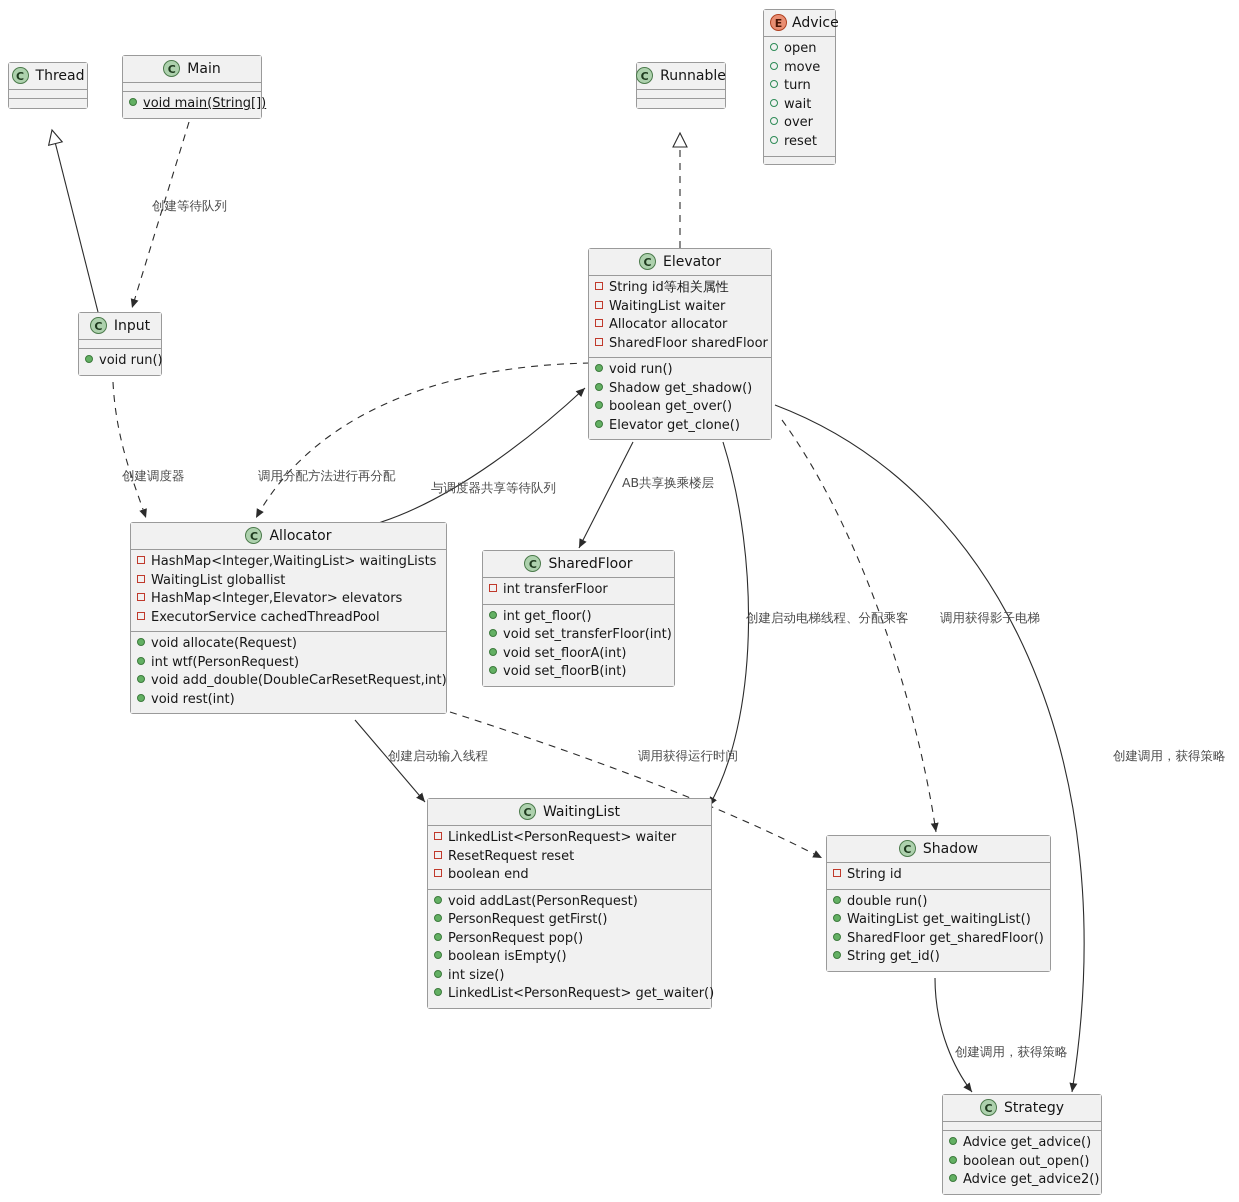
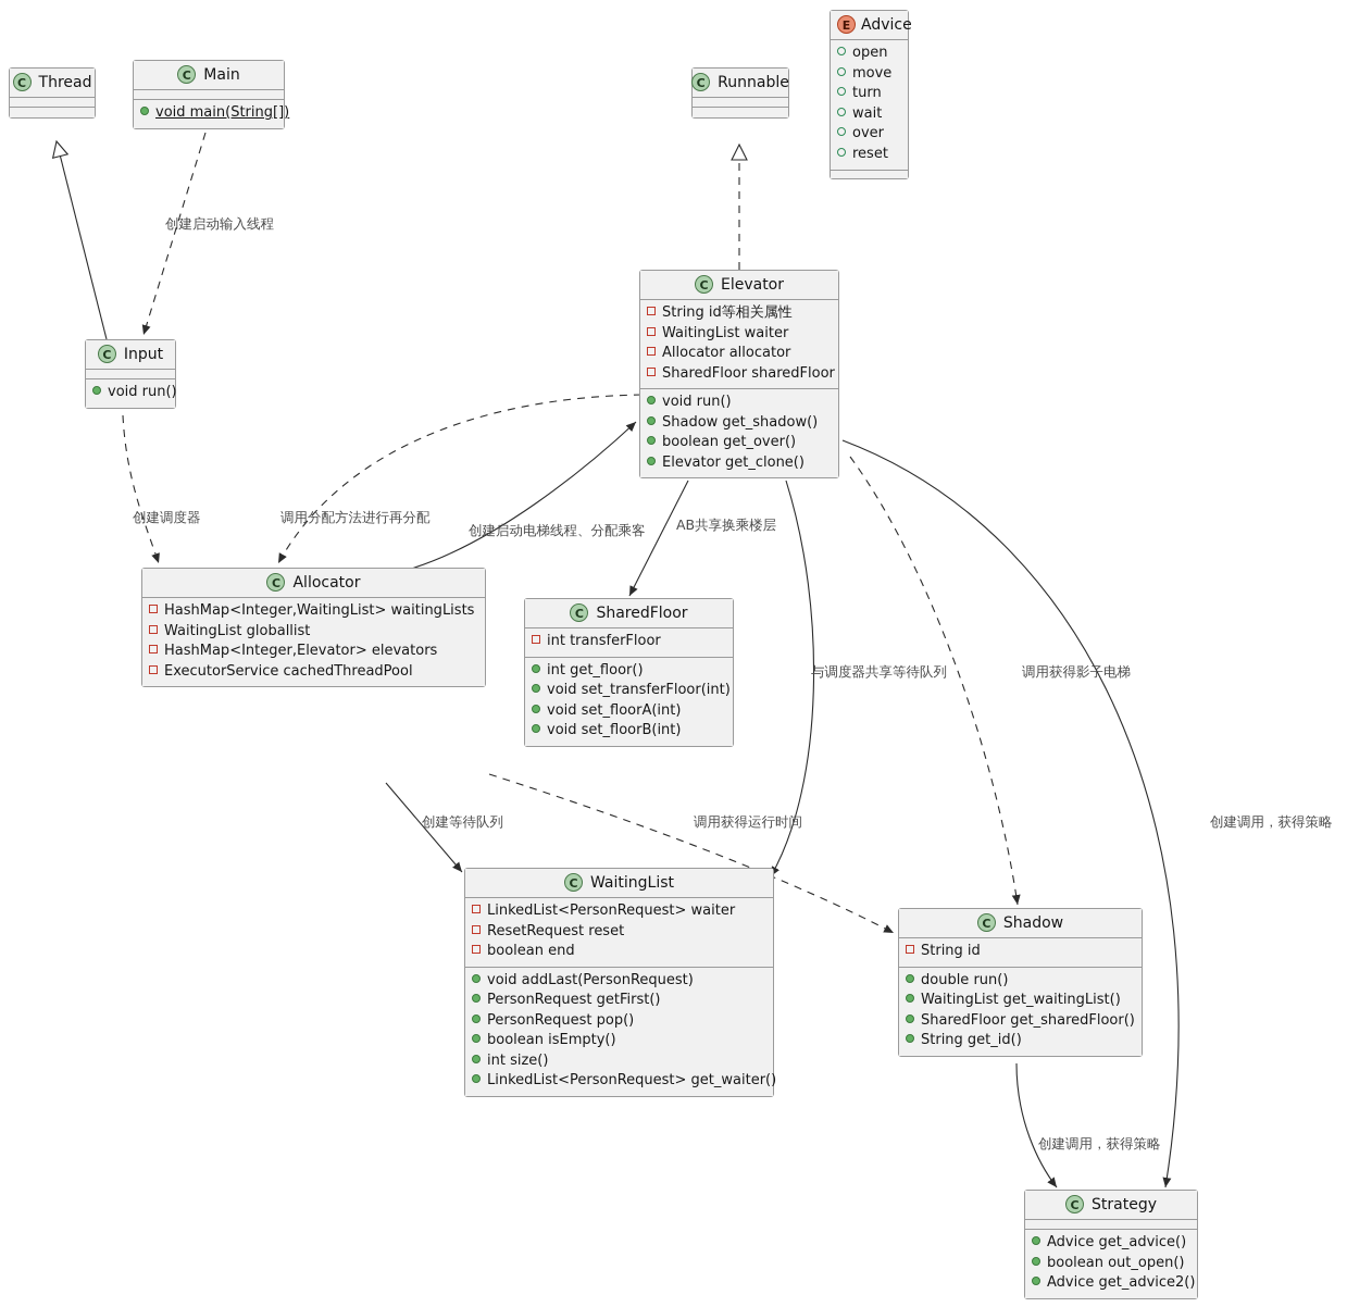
- 创建等待队列
+ 创建启动输入线程
  创建调度器
  调用分配方法进行再分配
- 与调度器共享等待队列
+ 创建启动电梯线程、分配乘客
  AB共享换乘楼层
- 创建启动电梯线程、分配乘客
+ 与调度器共享等待队列
  调用获得影子电梯
- 创建启动输入线程
+ 创建等待队列
  调用获得运行时间
  创建调用，获得策略
  创建调用，获得策略
  C
  Thread
  C
  Main
  void main(String[])
  C
  Runnable
  E
  Advice
  open
  move
  turn
  wait
  over
  reset
  C
  Input
  void run()
  C
  Elevator
  String id等相关属性
  WaitingList waiter
  Allocator allocator
  SharedFloor sharedFloor
  void run()
  Shadow get_shadow()
  boolean get_over()
  Elevator get_clone()
  C
  Allocator
  HashMap<Integer,WaitingList> waitingLists
  WaitingList globallist
  HashMap<Integer,Elevator> elevators
  ExecutorService cachedThreadPool
- void allocate(Request)
- int wtf(PersonRequest)
- void add_double(DoubleCarResetRequest,int)
- void rest(int)
  C
  SharedFloor
  int transferFloor
  int get_floor()
  void set_transferFloor(int)
  void set_floorA(int)
  void set_floorB(int)
  C
  WaitingList
  LinkedList<PersonRequest> waiter
  ResetRequest reset
  boolean end
  void addLast(PersonRequest)
  PersonRequest getFirst()
  PersonRequest pop()
  boolean isEmpty()
  int size()
  LinkedList<PersonRequest> get_waiter()
  C
  Shadow
  String id
  double run()
  WaitingList get_waitingList()
  SharedFloor get_sharedFloor()
  String get_id()
  C
  Strategy
  Advice get_advice()
  boolean out_open()
  Advice get_advice2()
